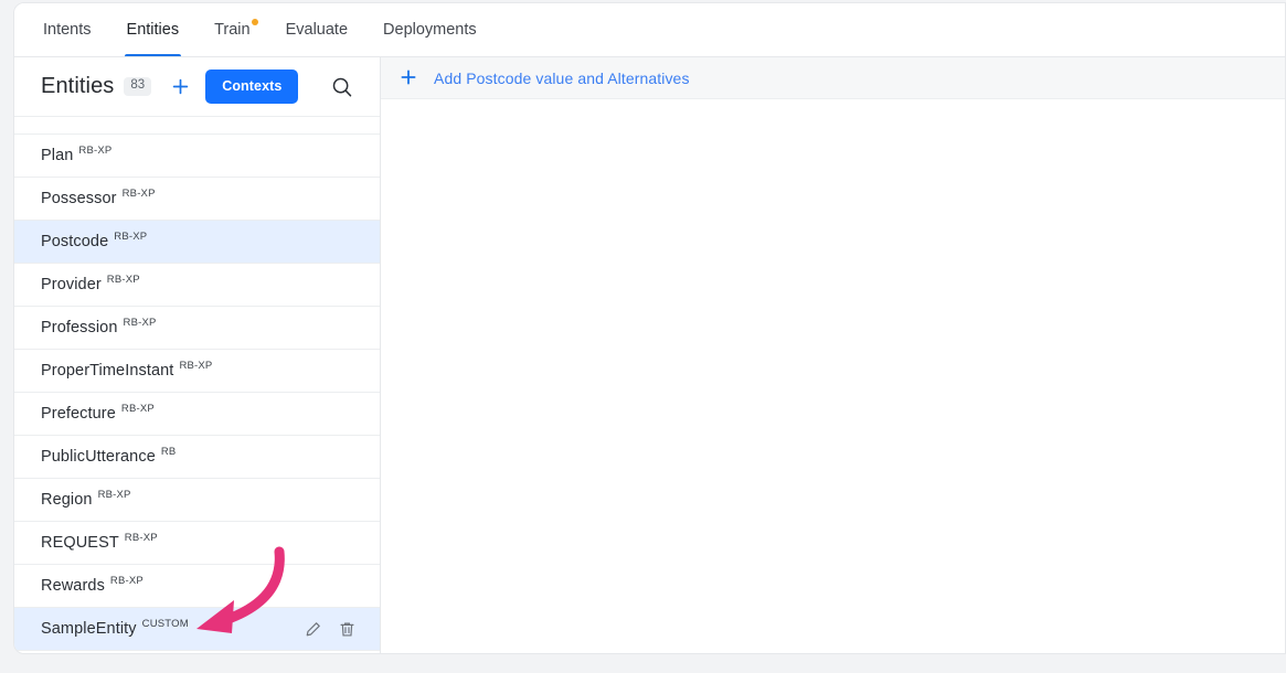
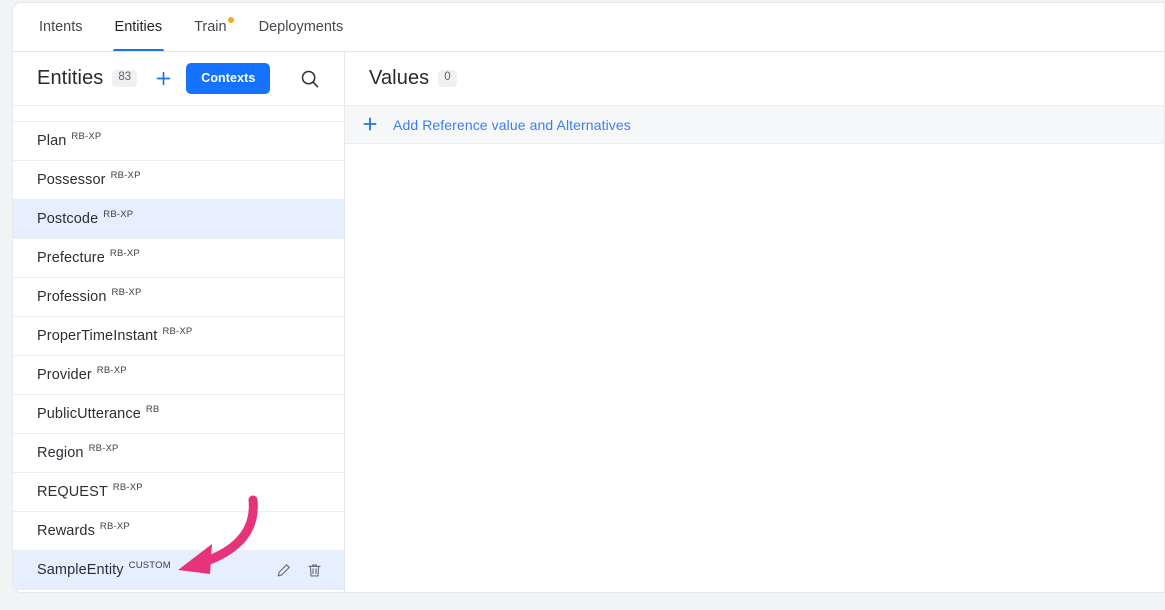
  Intents
  Entities
  Train
- Evaluate
  Deployments
  Entities
  83
  Contexts
  Plan
  RB-XP
  Possessor
  RB-XP
  Postcode
  RB-XP
- Provider
+ Prefecture
  RB-XP
  Profession
  RB-XP
  ProperTimeInstant
  RB-XP
- Prefecture
+ Provider
  RB-XP
  PublicUtterance
  RB
  Region
  RB-XP
  REQUEST
  RB-XP
  Rewards
  RB-XP
  SampleEntity
  CUSTOM
+ Values
+ 0
- Add Postcode value and Alternatives
+ Add Reference value and Alternatives
